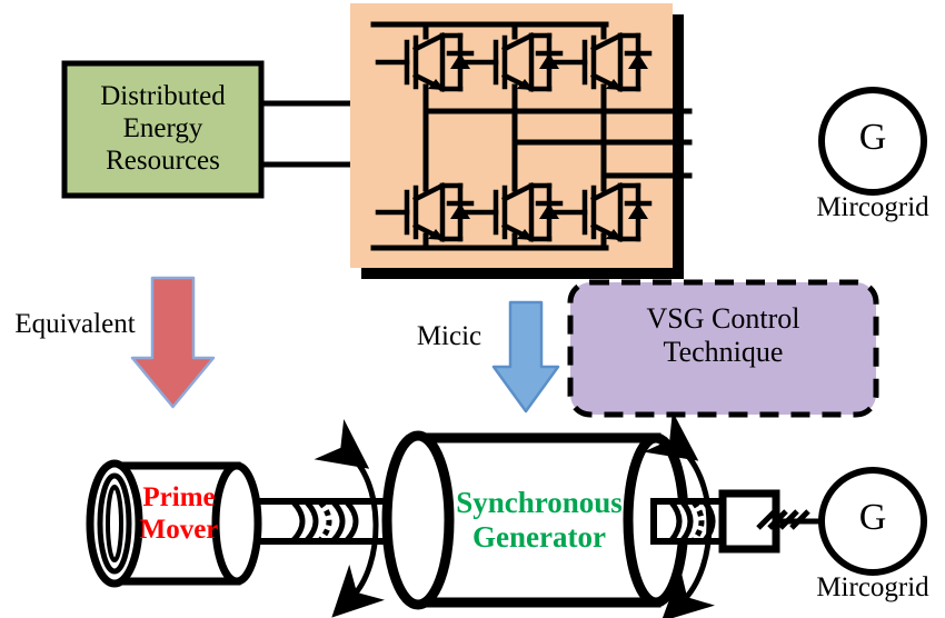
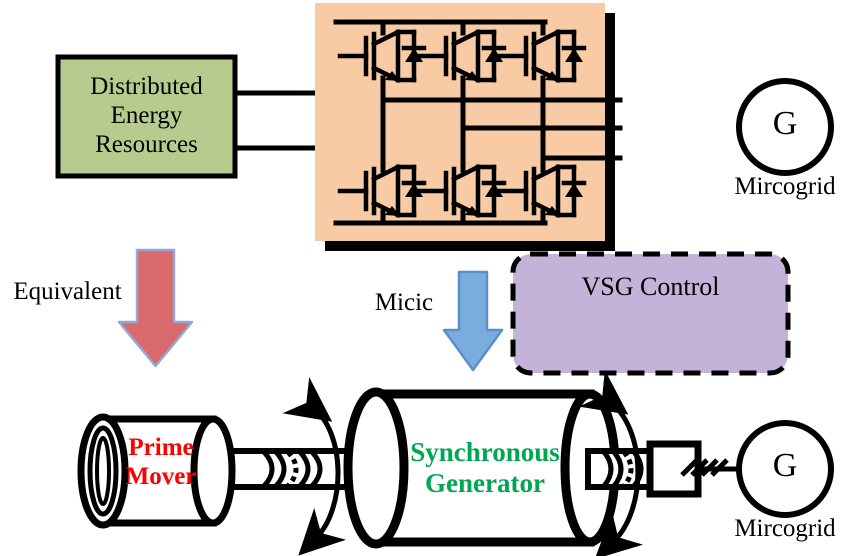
  Distributed
  Energy
  Resources
  G
  Mircogrid
  Equivalent
  Micic
  VSG Control
- Technique
  Prime
  Mover
  Synchronous
  Generator
  G
  Mircogrid
